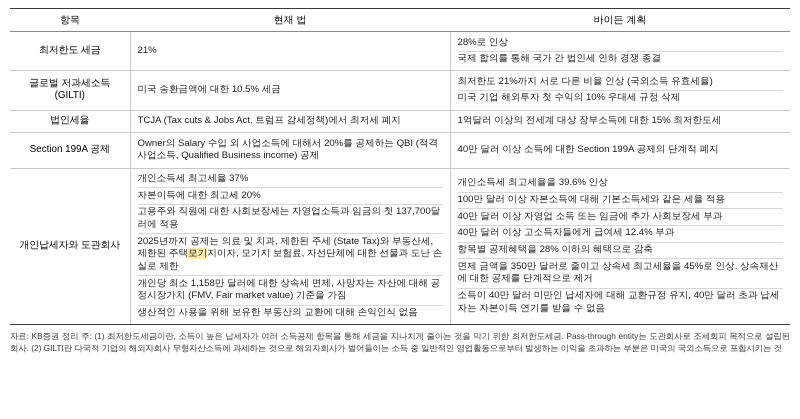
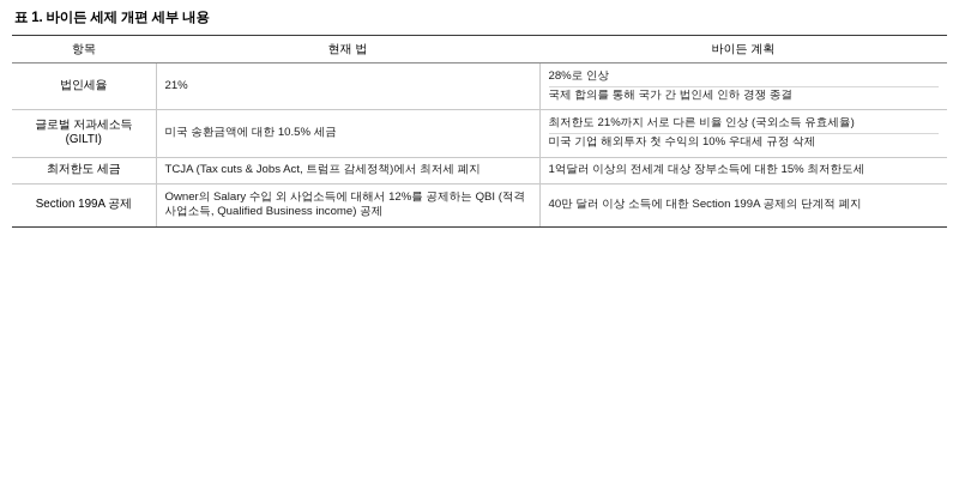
+ 표 1. 바이든 세제 개편 세부 내용
  항목	현재 법	바이든 계획
- 최저한도 세금	21%	28%로 인상 국제 합의를 통해 국가 간 법인세 인하 경쟁 종결
+ 법인세율	21%	28%로 인상 국제 합의를 통해 국가 간 법인세 인하 경쟁 종결
  글로벌 저과세소득 (GILTI)	미국 송환금액에 대한 10.5% 세금	최저한도 21%까지 서로 다른 비율 인상 (국외소득 유효세율) 미국 기업 해외투자 첫 수익의 10% 우대세 규정 삭제
- 법인세율	TCJA (Tax cuts & Jobs Act, 트럼프 감세정책)에서 최저세 폐지	1억달러 이상의 전세계 대상 장부소득에 대한 15% 최저한도세
+ 최저한도 세금	TCJA (Tax cuts & Jobs Act, 트럼프 감세정책)에서 최저세 폐지	1억달러 이상의 전세계 대상 장부소득에 대한 15% 최저한도세
- Section 199A 공제	Owner의 Salary 수입 외 사업소득에 대해서 20%를 공제하는 QBI (적격사업소득, Qualified Business income) 공제	40만 달러 이상 소득에 대한 Section 199A 공제의 단계적 폐지
+ Section 199A 공제	Owner의 Salary 수입 외 사업소득에 대해서 12%를 공제하는 QBI (적격사업소득, Qualified Business income) 공제	40만 달러 이상 소득에 대한 Section 199A 공제의 단계적 폐지
- 개인납세자와 도관회사	개인소득세 최고세율 37% 자본이득에 대한 최고세 20% 고용주와 직원에 대한 사회보장세는 자영업소득과 임금의 첫 137,700달러에 적용 2025년까지 공제는 의료 및 치과, 제한된 주세 (State Tax)와 부동산세, 제한된 주택모기지이자, 모기지 보험료, 자선단체에 대한 선물과 도난 손실로 제한 개인당 최소 1,158만 달러에 대한 상속세 면제, 사망자는 자산에 대해 공정시장가치 (FMV, Fair market value) 기준을 가짐 생산적인 사용을 위해 보유한 부동산의 교환에 대해 손익인식 없음	개인소득세 최고세율을 39.6% 인상 100만 달러 이상 자본소득에 대해 기본소득세와 같은 세율 적용 40만 달러 이상 자영업 소득 또는 임금에 추가 사회보장세 부과 40만 달러 이상 고소득자들에게 급여세 12.4% 부과 항목별 공제혜택을 28% 이하의 혜택으로 감축 면제 금액을 350만 달러로 줄이고 상속세 최고세율을 45%로 인상. 상속재산에 대한 공제를 단계적으로 제거 소득이 40만 달러 미만인 납세자에 대해 교환규정 유지, 40만 달러 초과 납세자는 자본이득 연기를 받을 수 없음
- 자료: KB증권 정리 주: (1) 최저한도세금이란, 소득이 높은 납세자가 여러 소득공제 항목을 통해 세금을 지나치게 줄이는 것을 막기 위한 최저한도세금. Pass-through entity는 도관회사로 조세회피 목적으로 설립된 회사. (2) GILTI란 다국적 기업의 해외자회사 무형자산소득에 과세하는 것으로 해외자회사가 벌어들이는 소득 중 일반적인 영업활동으로부터 발생하는 이익을 초과하는 부분은 미국의 국외소득으로 포함시키는 것
